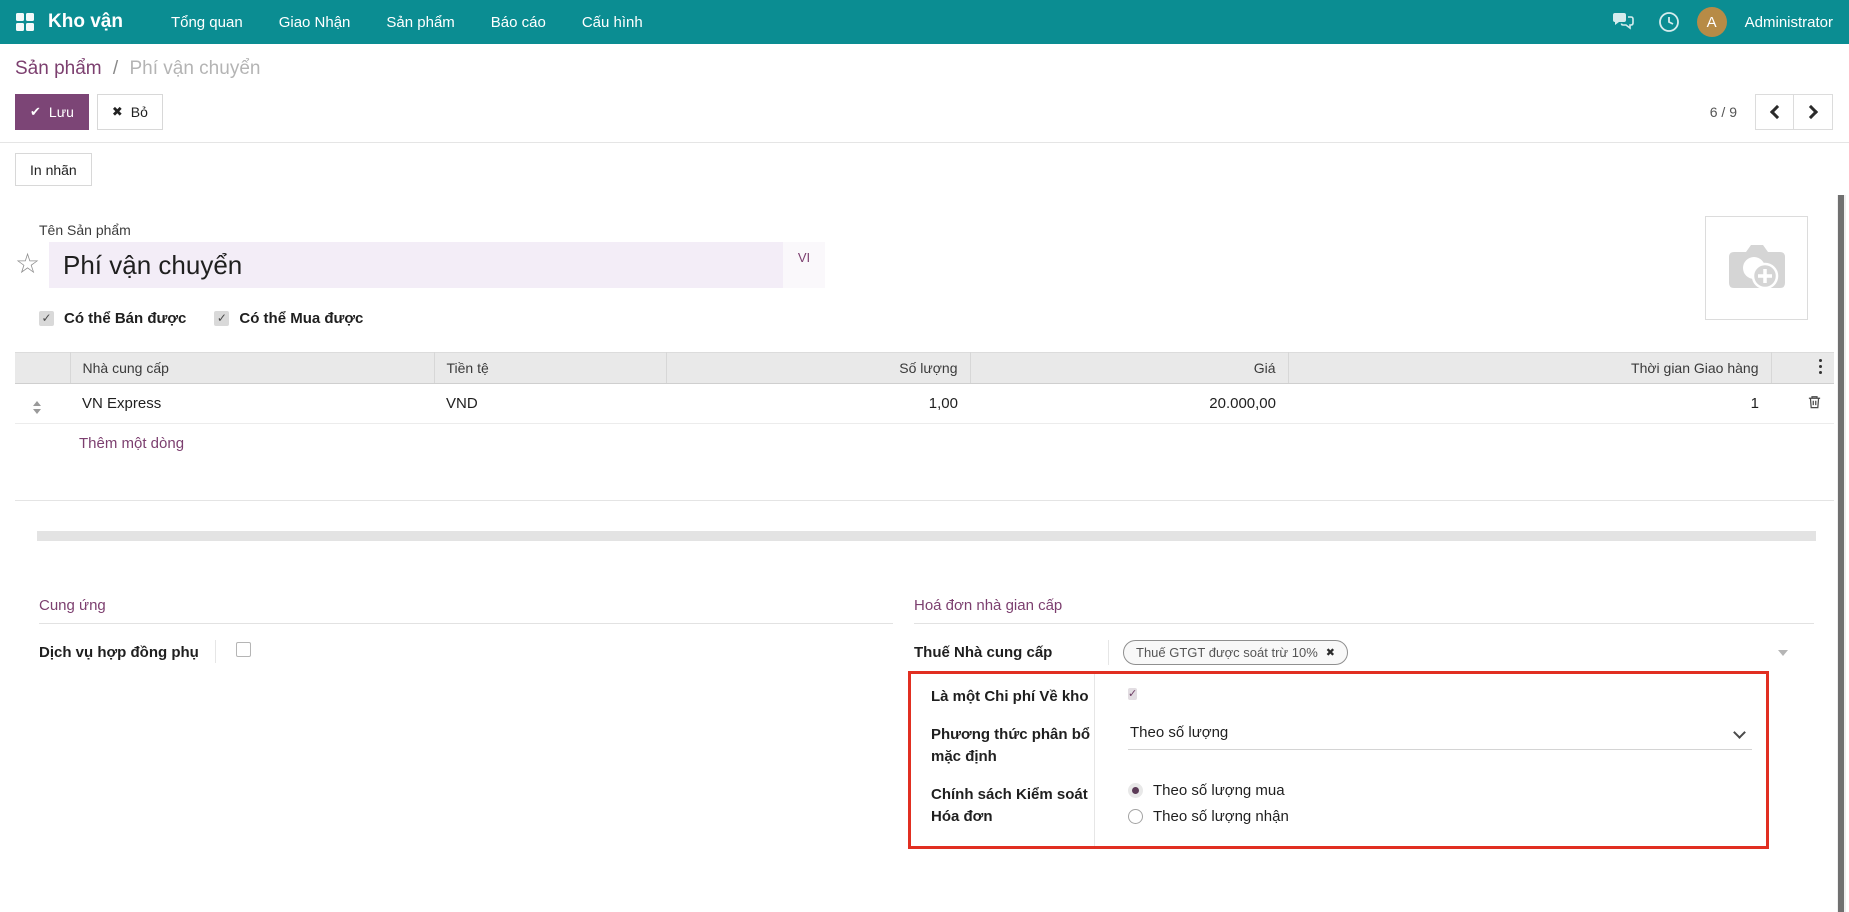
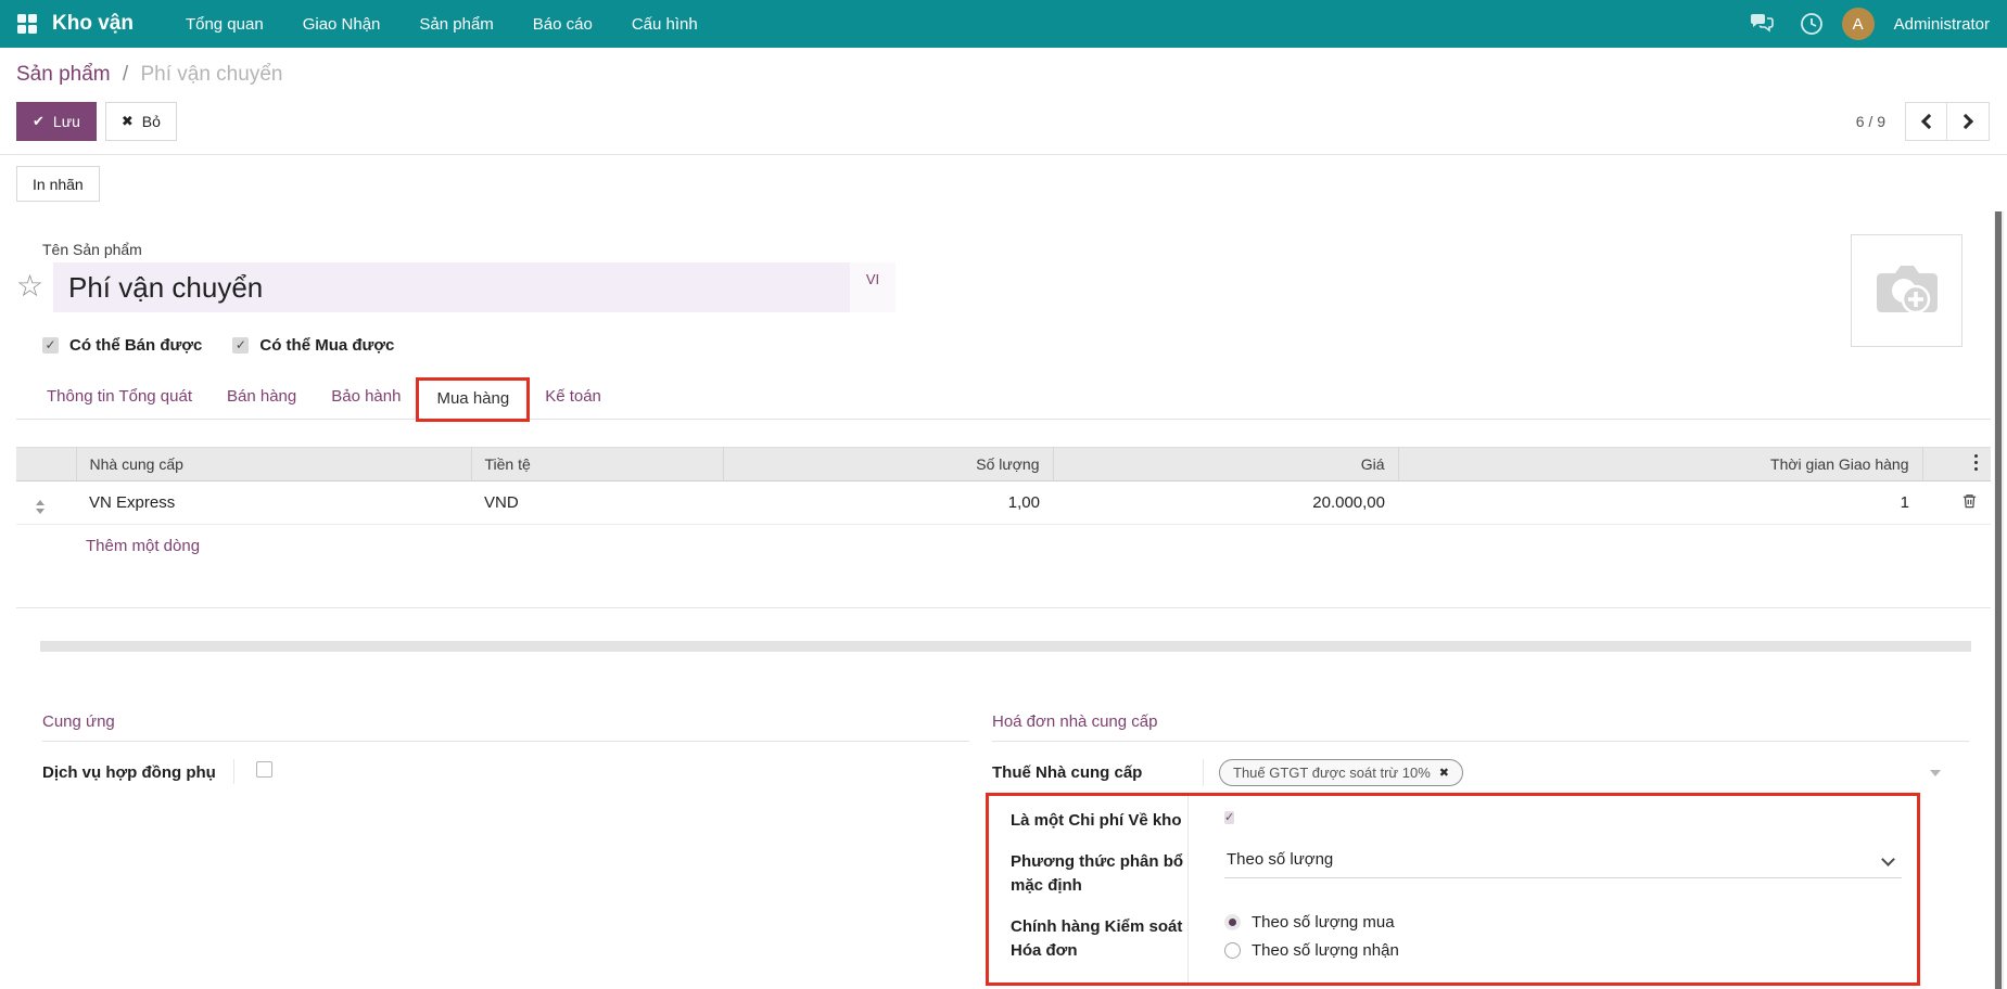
  Kho vận
  Tổng quan
  Giao Nhận
  Sản phẩm
  Báo cáo
  Cấu hình
  A
  Administrator
  Sản phẩm / Phí vận chuyển
  ✔
  Lưu
  ✖
  Bỏ
  6 / 9
  In nhãn
  Tên Sản phẩm
  ☆
  Phí vận chuyển
  VI
  ✓
  Có thể Bán được
  ✓
  Có thể Mua được
+ Thông tin Tổng quát
+ Bán hàng
+ Bảo hành
+ Mua hàng
+ Kế toán
  	Nhà cung cấp	Tiền tệ	Số lượng	Giá	Thời gian Giao hàng
  	VN Express	VND	1,00	20.000,00	1
  Thêm một dòng
  Cung ứng
  Dịch vụ hợp đồng phụ
- Hoá đơn nhà gian cấp
+ Hoá đơn nhà cung cấp
  Thuế Nhà cung cấp
  Thuế GTGT được soát trừ 10%
  ✖
  Là một Chi phí Về kho
  ✓
  Phương thức phân bổ mặc định
  Theo số lượng
- Chính sách Kiểm soát Hóa đơn
+ Chính hàng Kiểm soát Hóa đơn
  Theo số lượng mua
  Theo số lượng nhận
